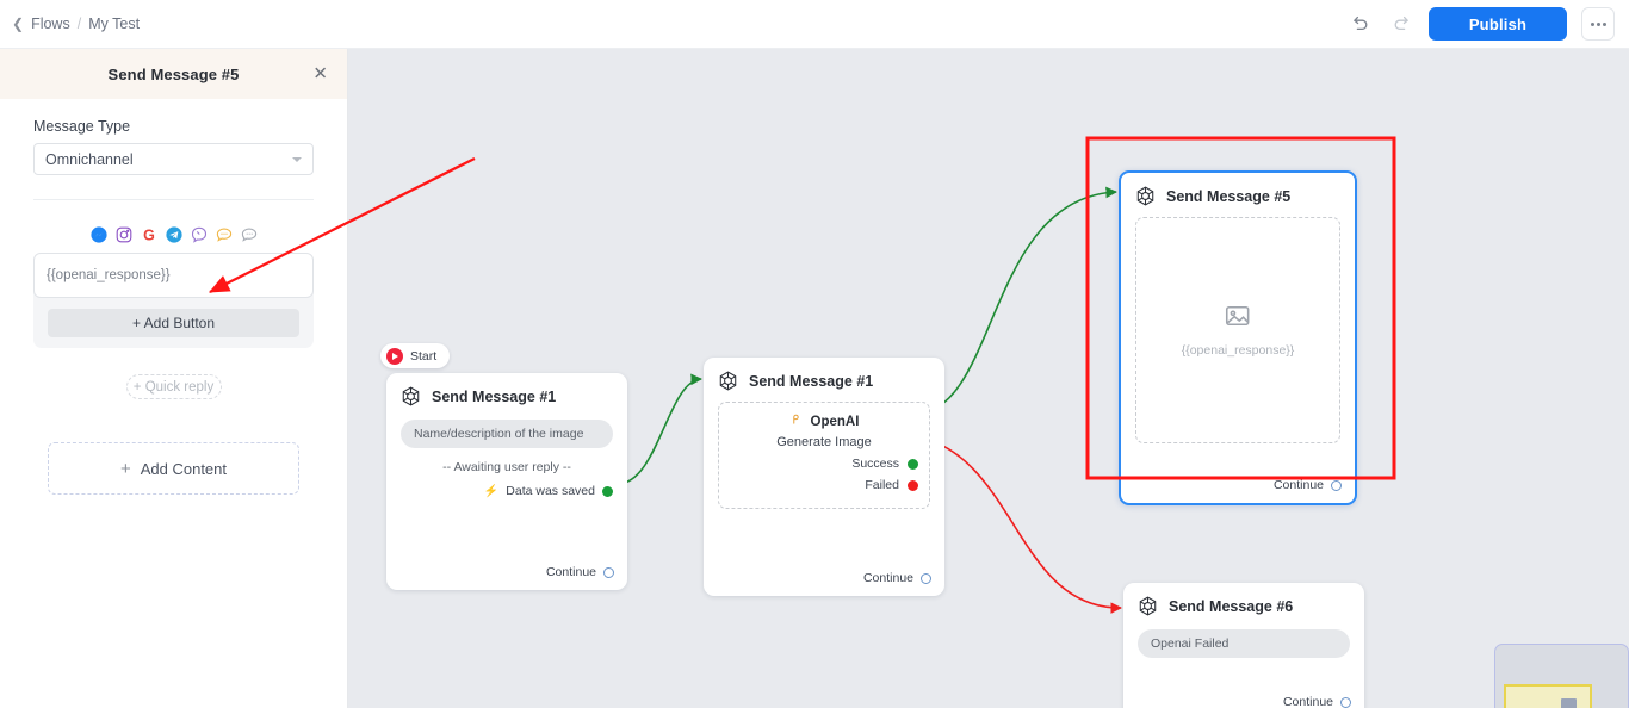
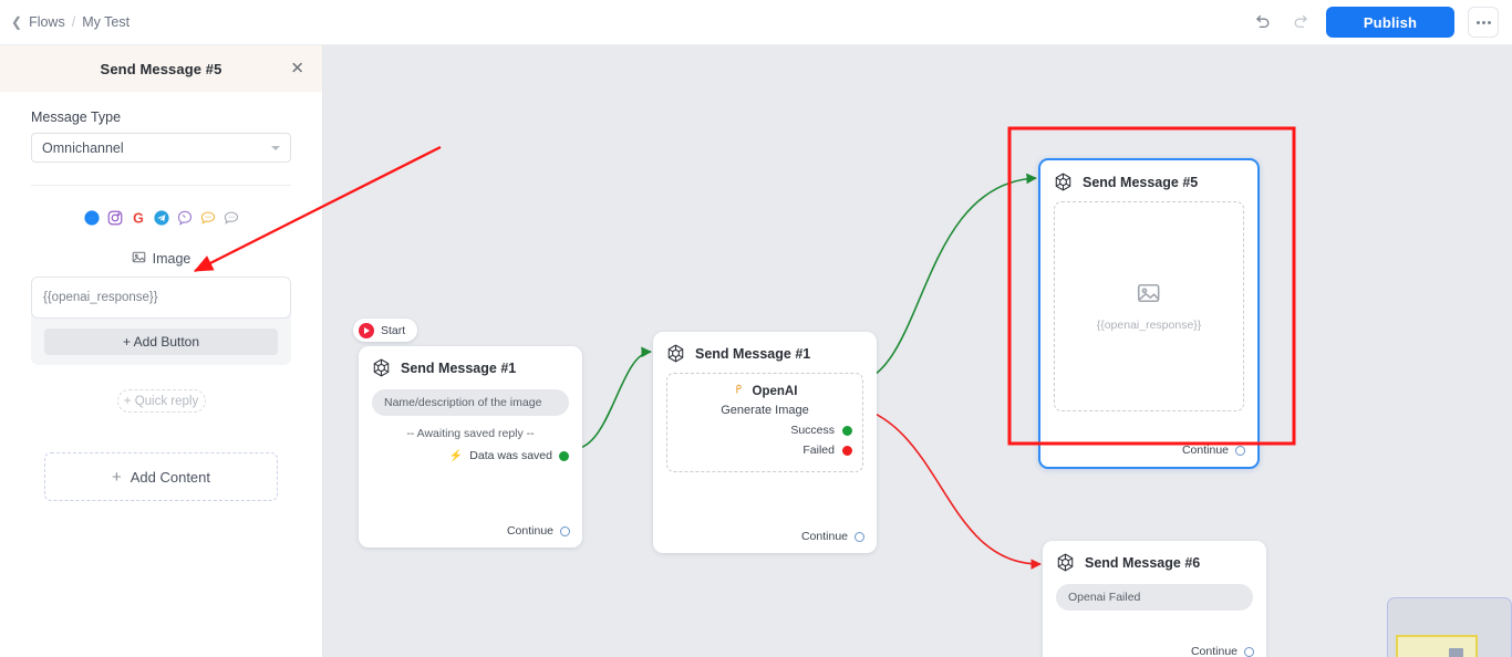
  ❮
  Flows
  /
  My Test
  Publish
  Send Message #5
  ✕
  Message Type
  Omnichannel
  G
+ Image
  {{openai_response}}
  + Add Button
  + Quick reply
  +
  Add Content
  Start
  Send Message #1
  Name/description of the image
- -- Awaiting user reply --
+ -- Awaiting saved reply --
  ⚡
  Data was saved
  Continue
  Send Message #1
  OpenAI
  Generate Image
  Success
  Failed
  Continue
  Send Message #5
  {{openai_response}}
  Continue
  Send Message #6
  Openai Failed
  Continue
